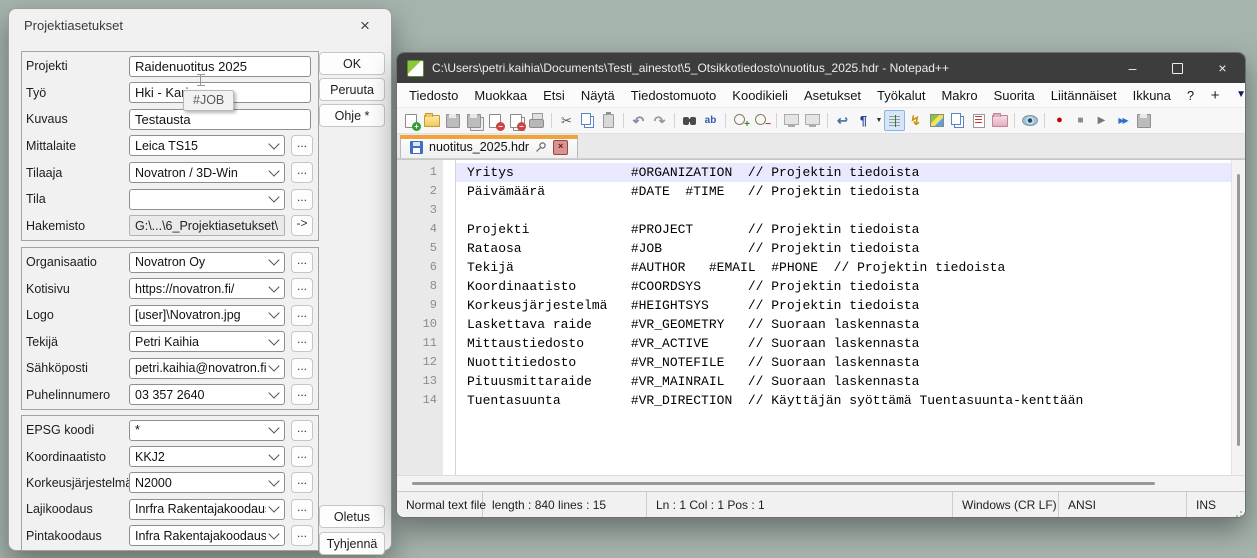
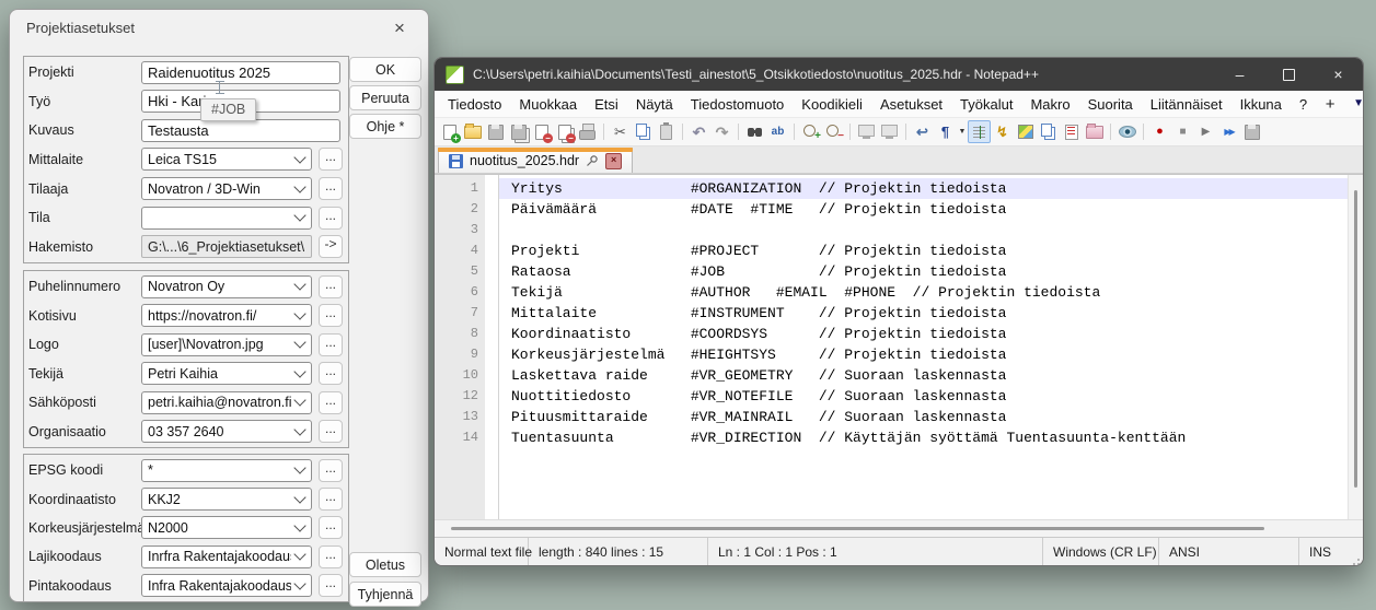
  Projektiasetukset
  ×
  Projekti
  Raidenuotitus 2025
  Työ
  Kuvaus
  Testausta
  Mittalaite
  Leica TS15
  ...
  Tilaaja
  Novatron / 3D-Win
  ...
  Tila
  ...
  Hakemisto
  G:\...\6_Projektiasetukset\
  ->
- Organisaatio
+ Puhelinnumero
  Novatron Oy
  ...
  Kotisivu
  https://novatron.fi/
  ...
  Logo
  [user]\Novatron.jpg
  ...
  Tekijä
  Petri Kaihia
  ...
  Sähköposti
  petri.kaihia@novatron.fi
  ...
- Puhelinnumero
+ Organisaatio
  03 357 2640
  ...
  EPSG koodi
  *
  ...
  Koordinaatisto
  KKJ2
  ...
  Korkeusjärjestelm
  N2000
  ...
  Lajikoodaus
  Inrfra Rakentajakoodau
  ...
  Pintakoodaus
  Infra Rakentajakoodaus
  ...
  OK
  Peruuta
  Ohje *
  Oletus
  Tyhjennä
  #JOB
  C:\Users\petri.kaihia\Documents\Testi_ainestot\5_Otsikkotiedosto\nuotitus_2025.hdr - Notepad++
  –
  ×
  Tiedosto
  Muokkaa
  Etsi
  Näytä
  Tiedostomuoto
  Koodikieli
  Asetukset
  Työkalut
  Makro
  Suorita
  Liitännäiset
  Ikkuna
  ?
  +
  ▼
  ✂
  ↶
  ↷
  ab
  ↩
  ¶
  ↯
  ●
  ■
  ▶
  ▶▶
  nuotitus_2025.hdr
  ×
  1
  Yritys #ORGANIZATION // Projektin tiedoista
  2
  Päivämäärä #DATE #TIME // Projektin tiedoista
  3
  4
  Projekti #PROJECT // Projektin tiedoista
  5
  Rataosa #JOB // Projektin tiedoista
  6
  Tekijä #AUTHOR #EMAIL #PHONE // Projektin tiedoista
+ 7
+ Mittalaite #INSTRUMENT // Projektin tiedoista
  8
  Koordinaatisto #COORDSYS // Projektin tiedoista
  9
  Korkeusjärjestelmä #HEIGHTSYS // Projektin tiedoista
  10
  Laskettava raide #VR_GEOMETRY // Suoraan laskennasta
- 11
- Mittaustiedosto #VR_ACTIVE // Suoraan laskennasta
  12
  Nuottitiedosto #VR_NOTEFILE // Suoraan laskennasta
  13
  Pituusmittaraide #VR_MAINRAIL // Suoraan laskennasta
  14
  Tuentasuunta #VR_DIRECTION // Käyttäjän syöttämä Tuentasuunta-kenttään
  Normal text file
  length : 840 lines : 15
  Ln : 1 Col : 1 Pos : 1
  Windows (CR LF)
  ANSI
  INS
